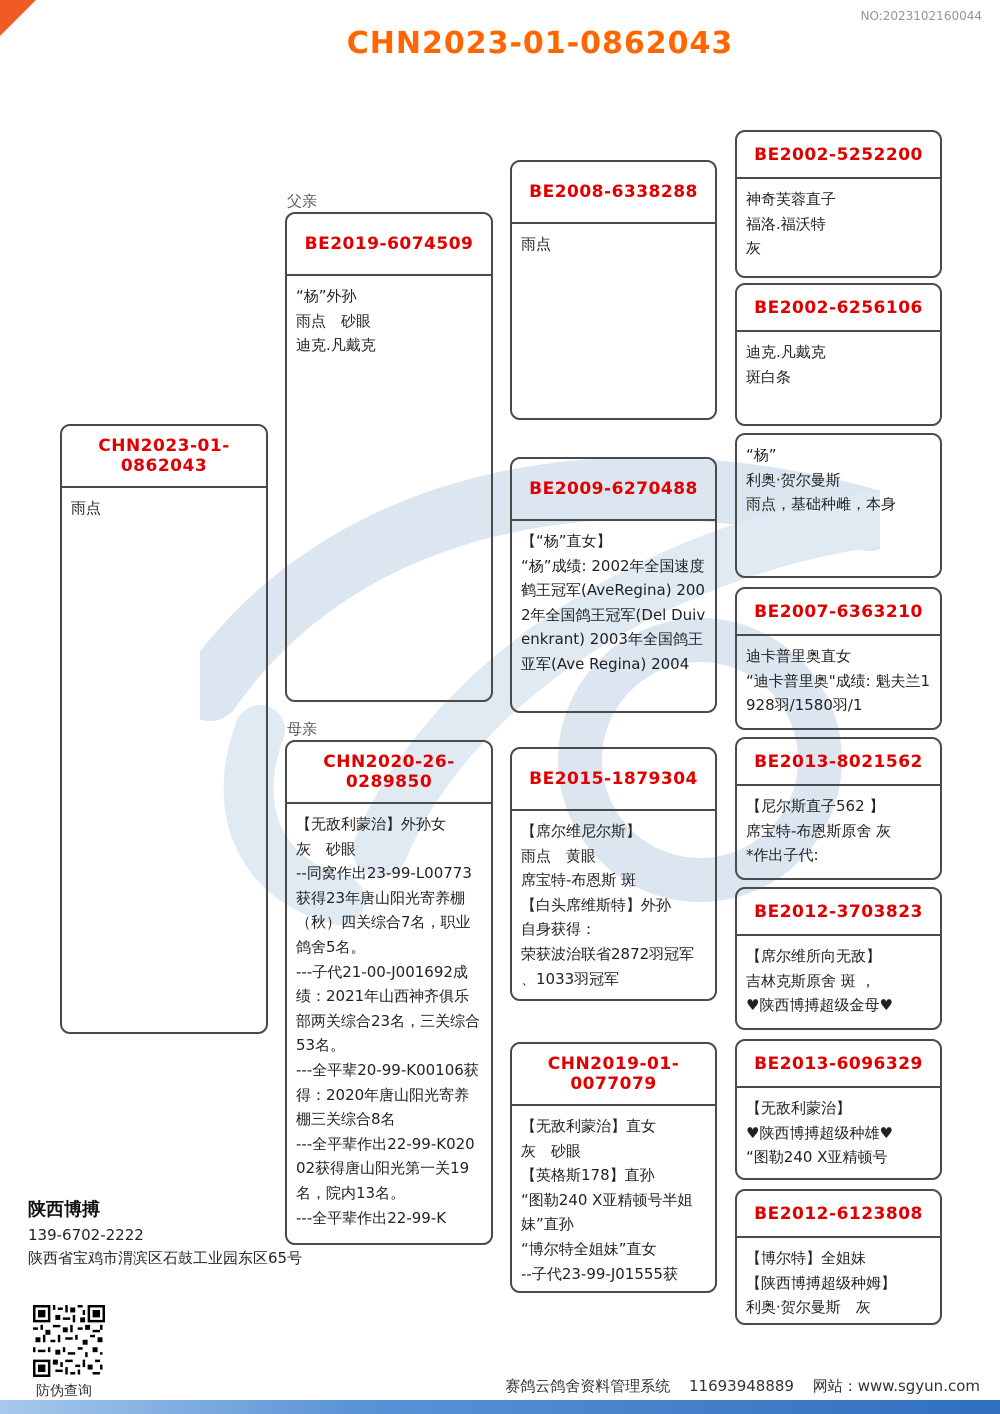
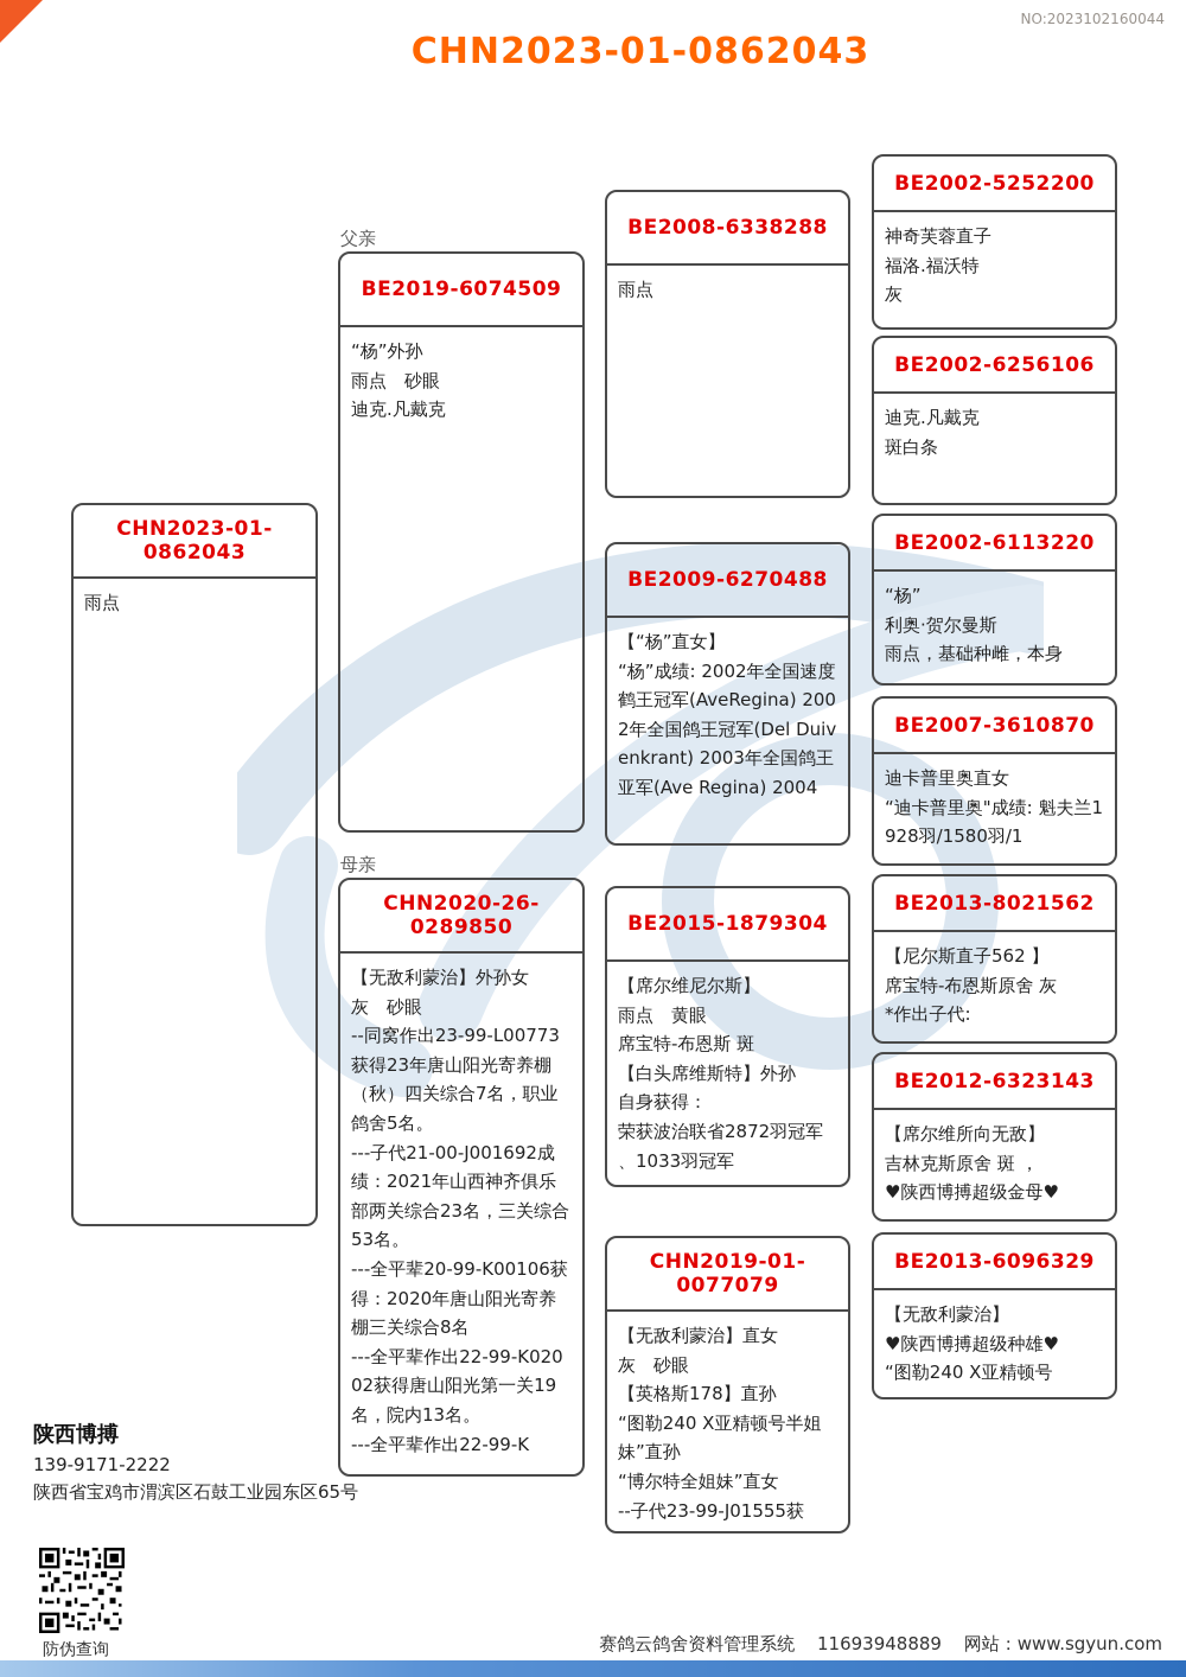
  NO:2023102160044
  CHN2023-01-0862043
  CHN2023-01-0862043
  雨点
  父亲
  BE2019-6074509
  “杨”外孙
  雨点 砂眼
  迪克.凡戴克
  母亲
  CHN2020-26-0289850
  【无敌利蒙治】外孙女
  灰 砂眼
  --同窝作出23-99-L00773获得23年唐山阳光寄养棚（秋）四关综合7名，职业鸽舍5名。
  ---子代21-00-J001692成绩：2021年山西神齐俱乐部两关综合23名，三关综合53名。
  ---全平辈20-99-K00106获得：2020年唐山阳光寄养棚三关综合8名
  ---全平辈作出22-99-K02002获得唐山阳光第一关19名，院内13名。
  ---全平辈作出22-99-K
  BE2008-6338288
  雨点
  BE2009-6270488
  【“杨”直女】
  “杨”成绩: 2002年全国速度鹤王冠军(AveRegina) 2002年全国鸽王冠军(Del Duivenkrant) 2003年全国鸽王亚军(Ave Regina) 2004
  BE2015-1879304
  【席尔维尼尔斯】
  雨点 黄眼
  席宝特-布恩斯 斑
  【白头席维斯特】外孙
  自身获得：
  荣获波治联省2872羽冠军 、1033羽冠军
  CHN2019-01-0077079
  【无敌利蒙治】直女
  灰 砂眼
  【英格斯178】直孙
  “图勒240 X亚精顿号半姐妹”直孙
  “博尔特全姐妹”直女
  --子代23-99-J01555获
  BE2002-5252200
  神奇芙蓉直子
  福洛.福沃特
  灰
  BE2002-6256106
  迪克.凡戴克
  斑白条
+ BE2002-6113220
  “杨”
  利奥·贺尔曼斯
  雨点，基础种雌，本身
- BE2007-6363210
+ BE2007-3610870
  迪卡普里奥直女
  “迪卡普里奥"成绩: 魁夫兰1928羽/1580羽/1
  BE2013-8021562
  【尼尔斯直子562 】
  席宝特-布恩斯原舍 灰
  *作出子代:
- BE2012-3703823
+ BE2012-6323143
  【席尔维所向无敌】
  吉林克斯原舍 斑 ，
  ♥陕西博搏超级金母♥
  BE2013-6096329
  【无敌利蒙治】
  ♥陕西博搏超级种雄♥
  “图勒240 X亚精顿号
- BE2012-6123808
- 【博尔特】全姐妹
- 【陕西博搏超级种姆】
- 利奥·贺尔曼斯 灰
  陕西博搏
- 139-6702-2222
+ 139-9171-2222
  陕西省宝鸡市渭滨区石鼓工业园东区65号
  防伪查询
  赛鸽云鸽舍资料管理系统 11693948889 网站：www.sgyun.com
